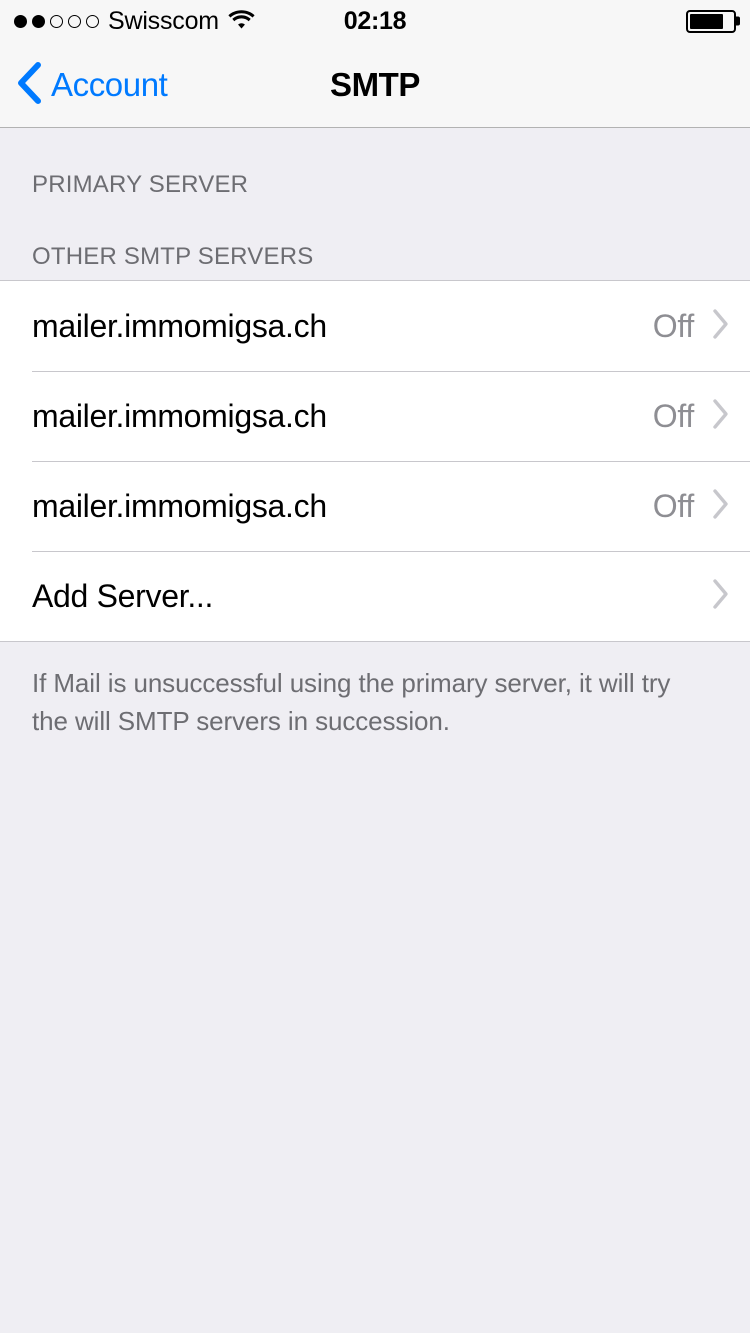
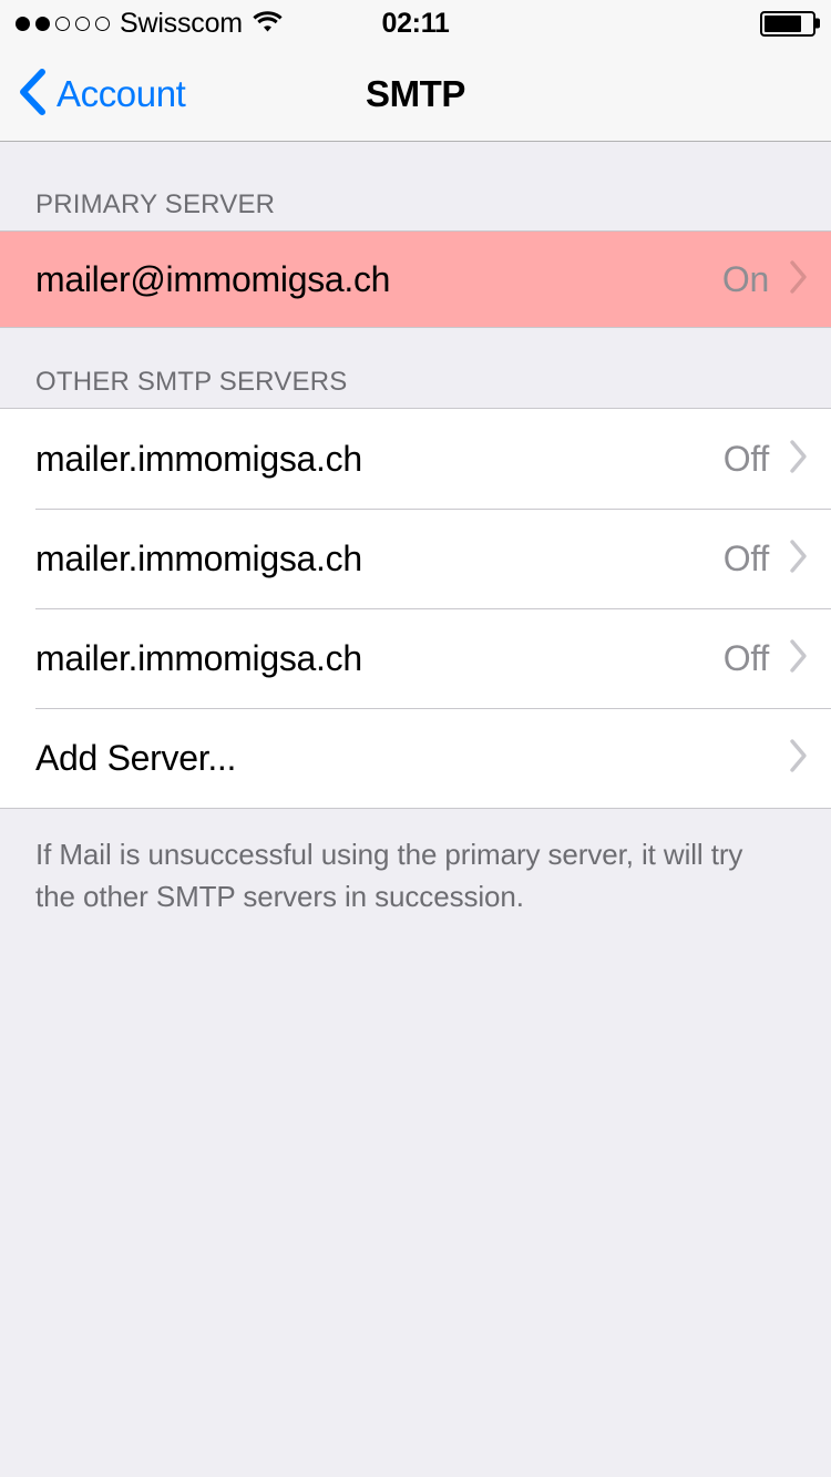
  Swisscom
- 02:18
+ 02:11
  Account
  SMTP
  PRIMARY SERVER
+ mailer@immomigsa.ch
+ On
  OTHER SMTP SERVERS
  mailer.immomigsa.ch
  Off
  mailer.immomigsa.ch
  Off
  mailer.immomigsa.ch
  Off
  Add Server...
- If Mail is unsuccessful using the primary server, it will try the will SMTP servers in succession.
+ If Mail is unsuccessful using the primary server, it will try the other SMTP servers in succession.
